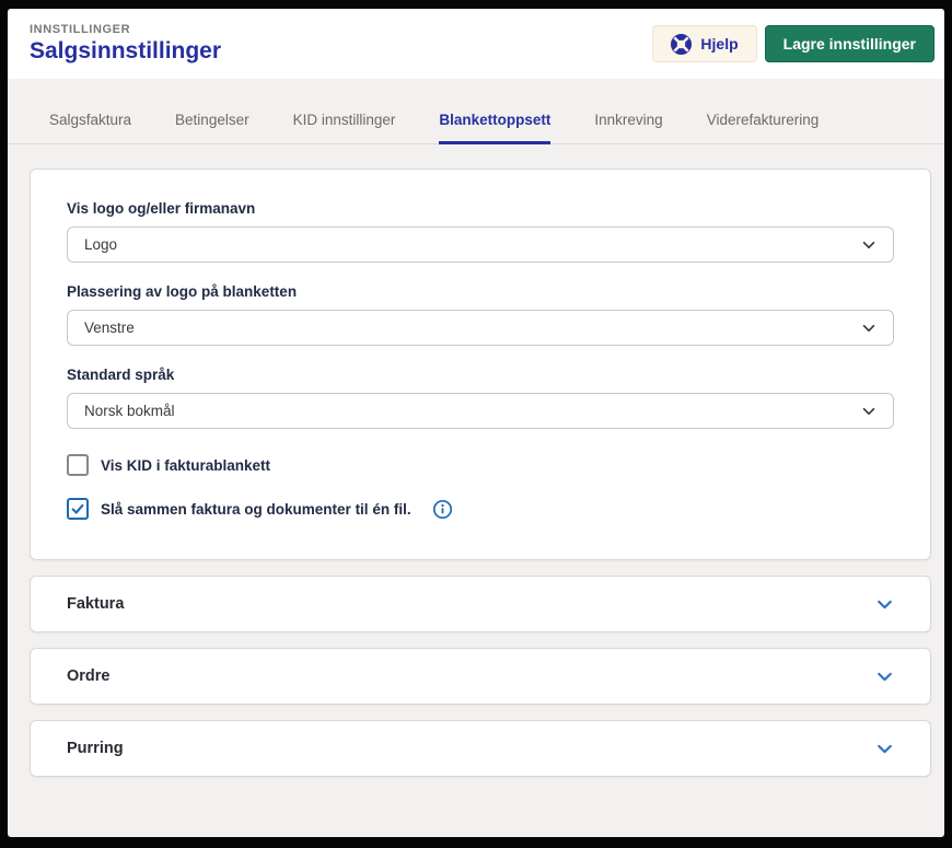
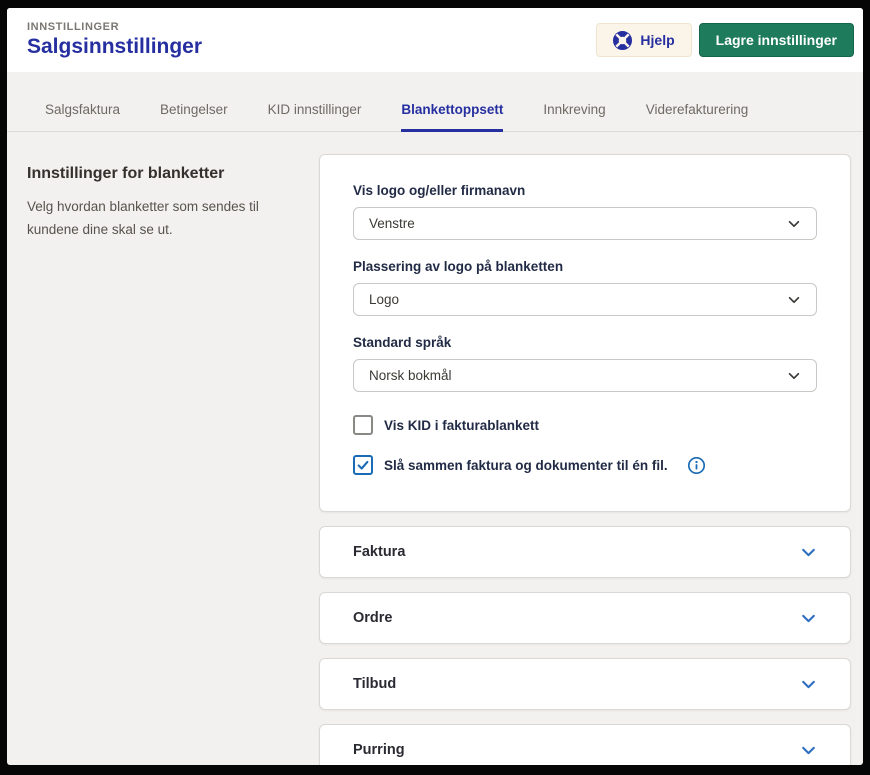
  INNSTILLINGER
  Salgsinnstillinger
  Hjelp
  Lagre innstillinger
  Salgsfaktura
  Betingelser
  KID innstillinger
  Blankettoppsett
  Innkreving
  Viderefakturering
+ Innstillinger for blanketter
+ Velg hvordan blanketter som sendes til kundene dine skal se ut.
  Vis logo og/eller firmanavn
- Logo
+ Venstre
  Plassering av logo på blanketten
- Venstre
+ Logo
  Standard språk
  Norsk bokmål
  Vis KID i fakturablankett
  Slå sammen faktura og dokumenter til én fil.
  Faktura
  Ordre
+ Tilbud
  Purring
